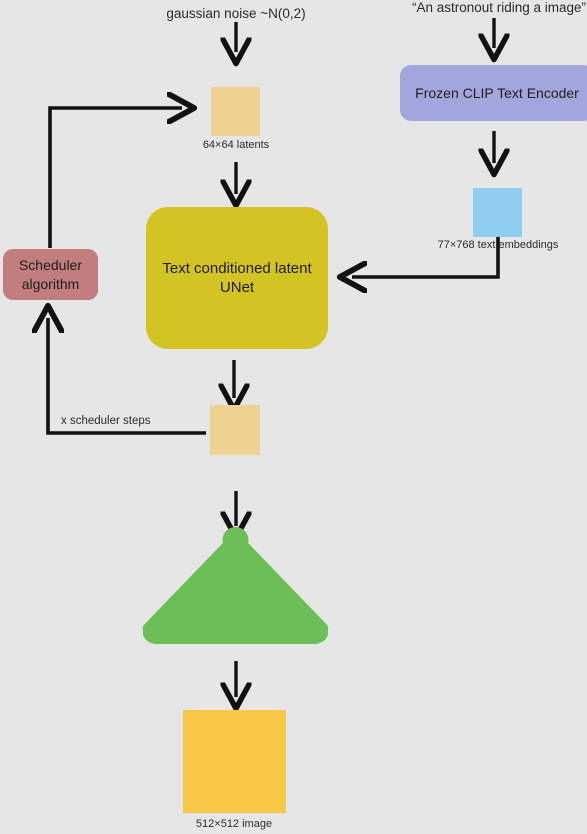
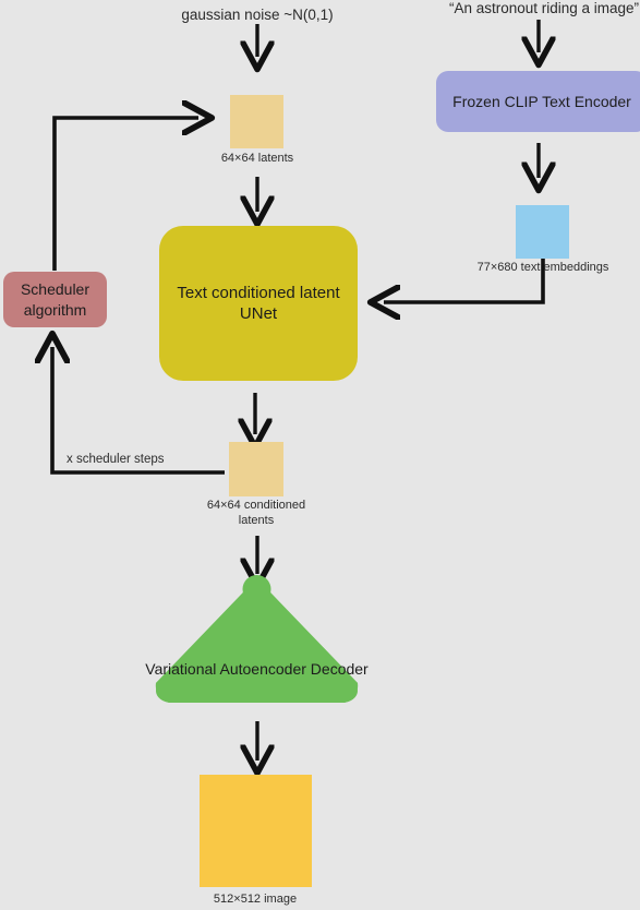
- gaussian noise ~N(0,2)
+ gaussian noise ~N(0,1)
  “An astronout riding a image”
  Frozen CLIP Text Encoder
  64×64 latents
- 77×768 text embeddings
+ 77×680 text embeddings
  Text conditioned latent UNet
  Scheduler algorithm
  x scheduler steps
+ 64×64 conditioned
+ latents
+ Variational Autoencoder Decoder
  512×512 image
